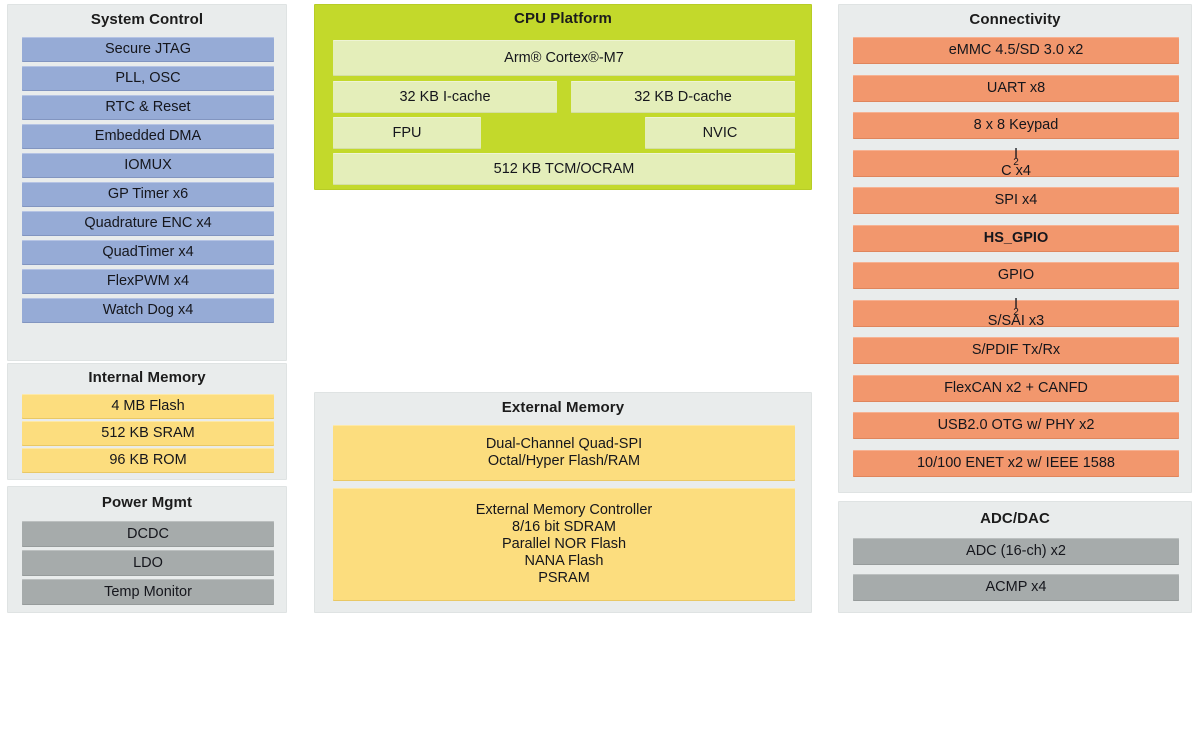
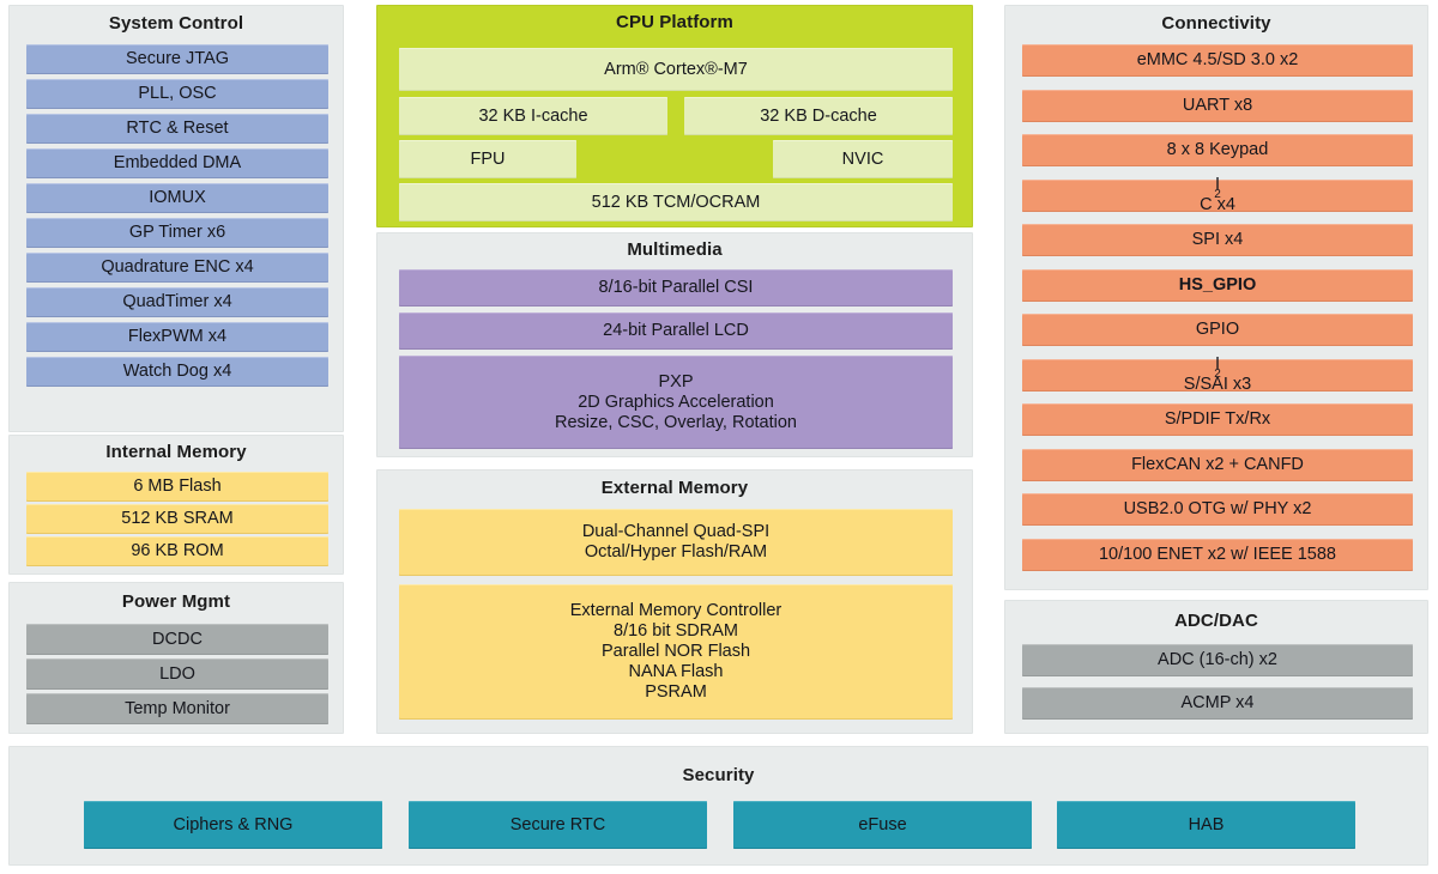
  System Control
  Secure JTAG
  PLL, OSC
  RTC & Reset
  Embedded DMA
  IOMUX
  GP Timer x6
  Quadrature ENC x4
  QuadTimer x4
  FlexPWM x4
  Watch Dog x4
  Internal Memory
- 4 MB Flash
+ 6 MB Flash
  512 KB SRAM
  96 KB ROM
  Power Mgmt
  DCDC
  LDO
  Temp Monitor
  CPU Platform
  Arm® Cortex®-M7
  32 KB I-cache
  32 KB D-cache
  FPU
  NVIC
  512 KB TCM/OCRAM
+ Multimedia
+ 8/16-bit Parallel CSI
+ 24-bit Parallel LCD
+ PXP
+ 2D Graphics Acceleration
+ Resize, CSC, Overlay, Rotation
  External Memory
  Dual-Channel Quad-SPI
  Octal/Hyper Flash/RAM
  External Memory Controller
  8/16 bit SDRAM
  Parallel NOR Flash
  NANA Flash
  PSRAM
  Connectivity
  eMMC 4.5/SD 3.0 x2
  UART x8
  8 x 8 Keypad
  I
  C x4
  SPI x4
  HS_GPIO
  GPIO
  I
  S/SAI x3
  S/PDIF Tx/Rx
  FlexCAN x2 + CANFD
  USB2.0 OTG w/ PHY x2
  10/100 ENET x2 w/ IEEE 1588
  ADC/DAC
  ADC (16-ch) x2
  ACMP x4
+ Security
+ Ciphers & RNG
+ Secure RTC
+ eFuse
+ HAB
